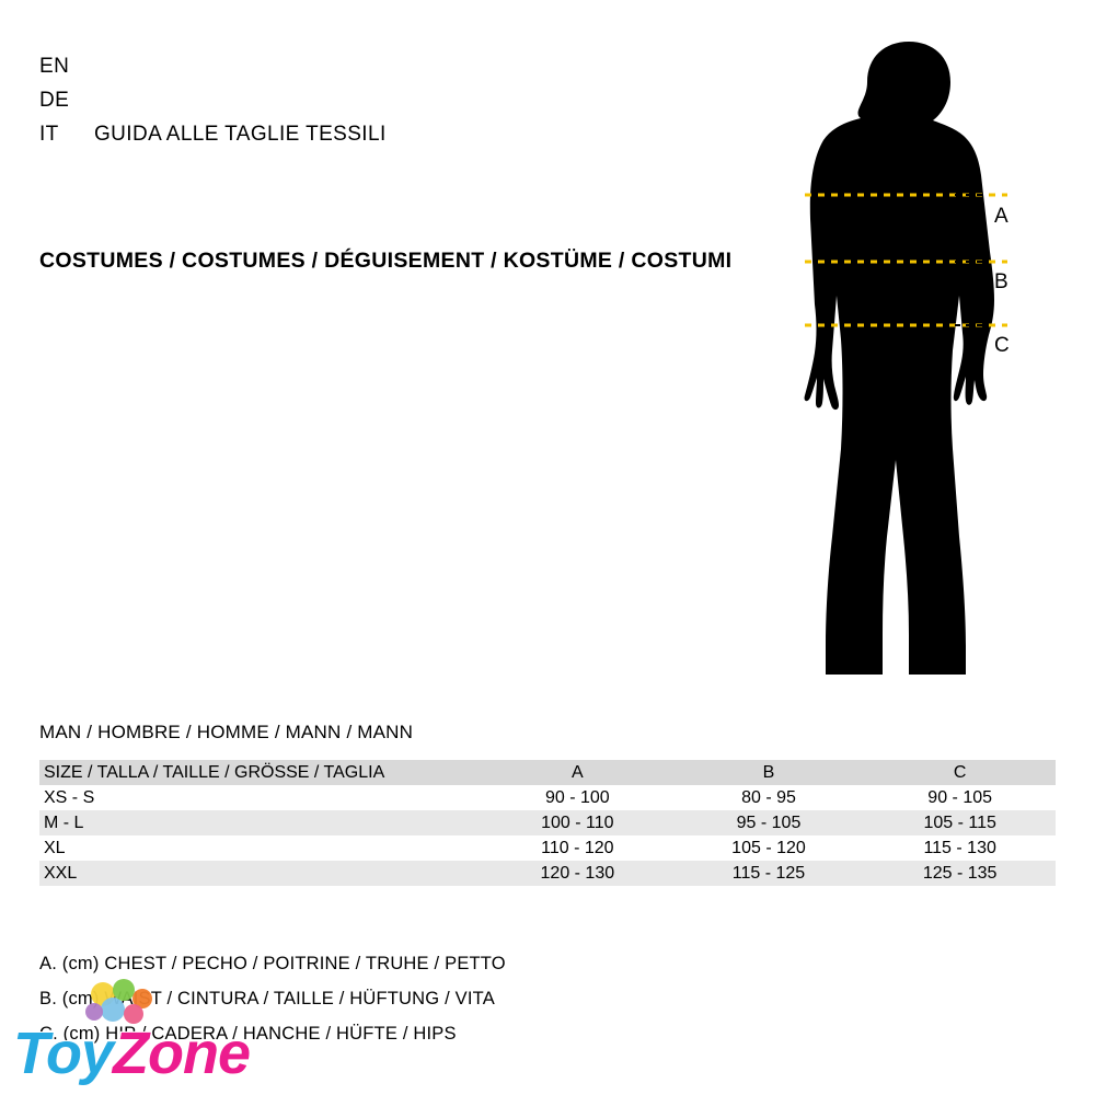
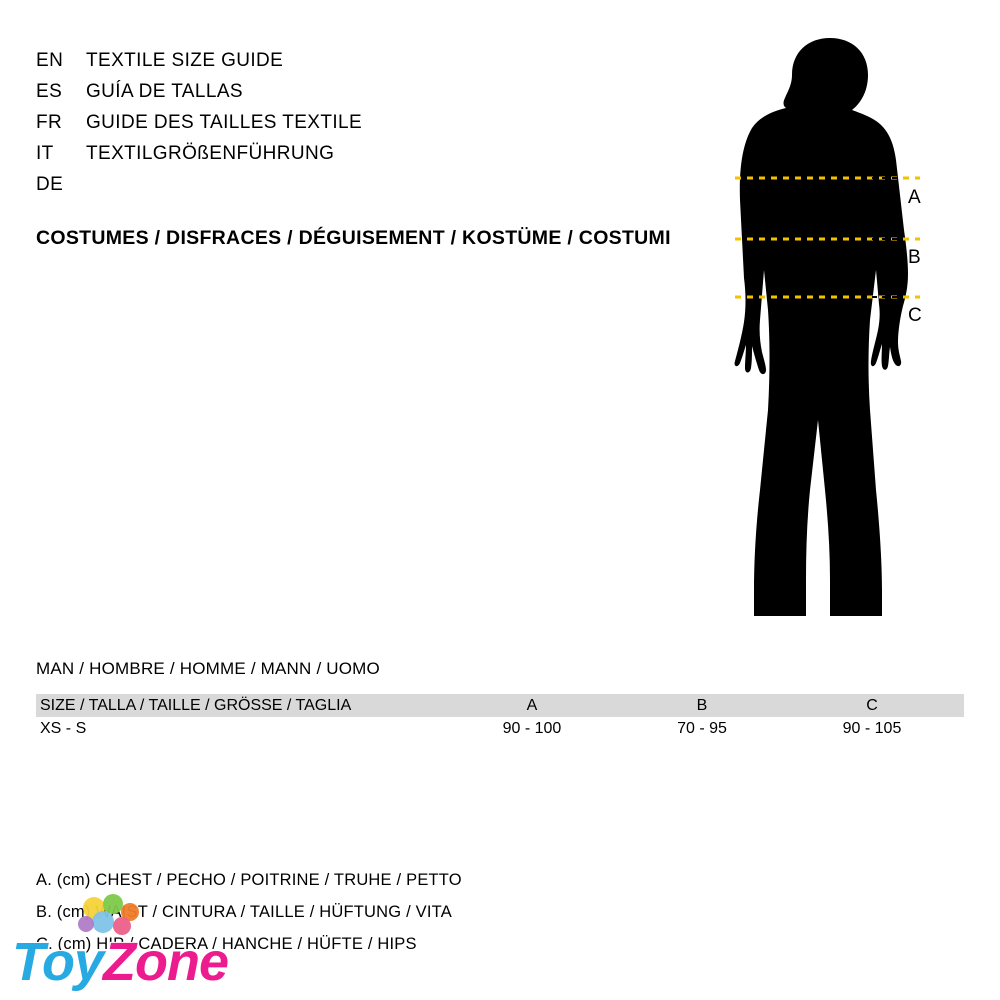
  EN
+ TEXTILE SIZE GUIDE
+ ES
+ GUÍA DE TALLAS
+ FR
+ GUIDE DES TAILLES TEXTILE
- DE
+ IT
+ TEXTILGRÖßENFÜHRUNG
- IT
+ DE
- GUIDA ALLE TAGLIE TESSILI
- COSTUMES / COSTUMES / DÉGUISEMENT / KOSTÜME / COSTUMI
+ COSTUMES / DISFRACES / DÉGUISEMENT / KOSTÜME / COSTUMI
  A
  B
  C
- MAN / HOMBRE / HOMME / MANN / MANN
+ MAN / HOMBRE / HOMME / MANN / UOMO
  SIZE / TALLA / TAILLE / GRÖSSE / TAGLIA	A	B	C
- XS - S	90 - 100	80 - 95	90 - 105
+ XS - S	90 - 100	70 - 95	90 - 105
- M - L	100 - 110	95 - 105	105 - 115
- XL	110 - 120	105 - 120	115 - 130
- XXL	120 - 130	115 - 125	125 - 135
  A. (cm) CHEST / PECHO / POITRINE / TRUHE / PETTO
  B. (cmT / CINTURA / TAILLE / HÜFTUNG / VITA
  C. (cm) HIP / CADERA / HANCHE / HÜFTE / HIPS
  ToyZone
